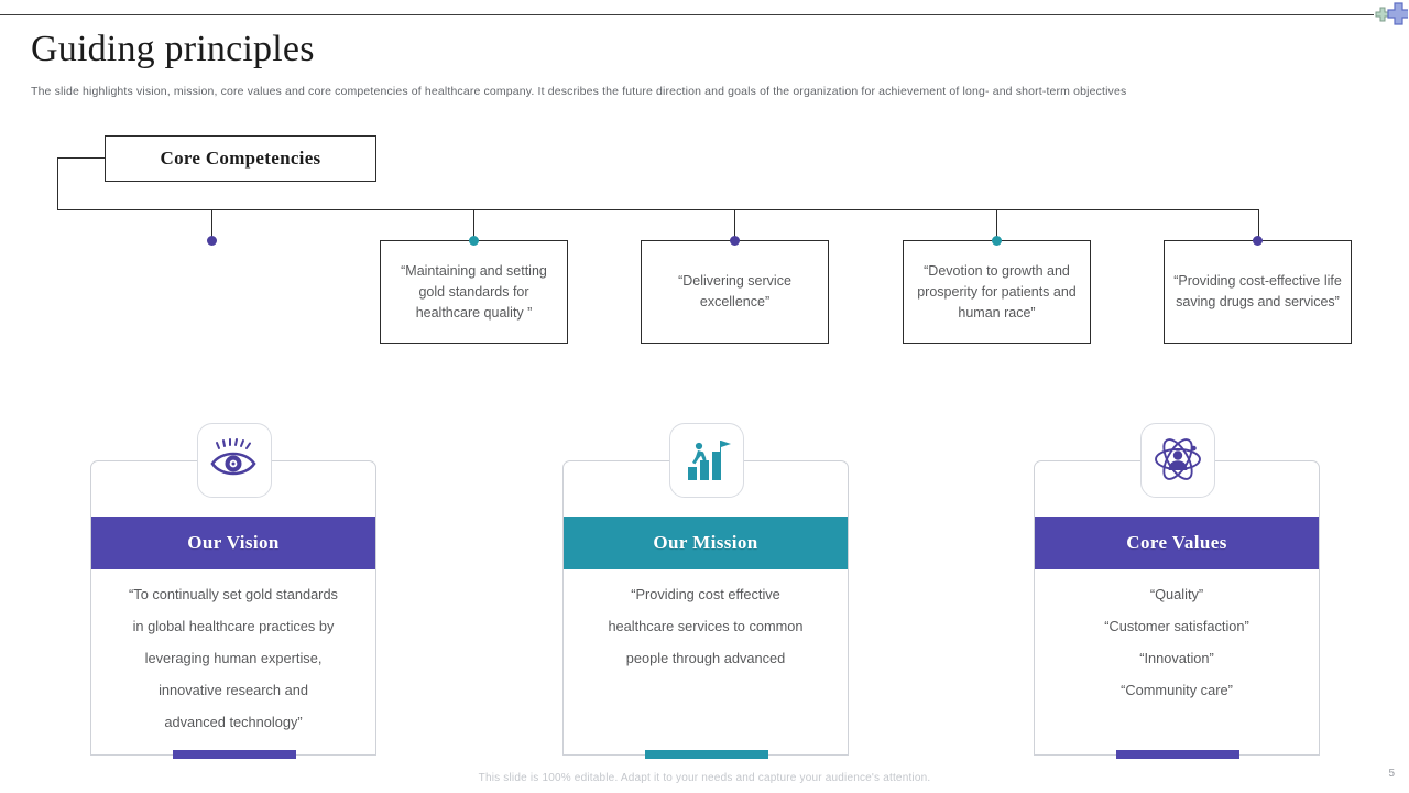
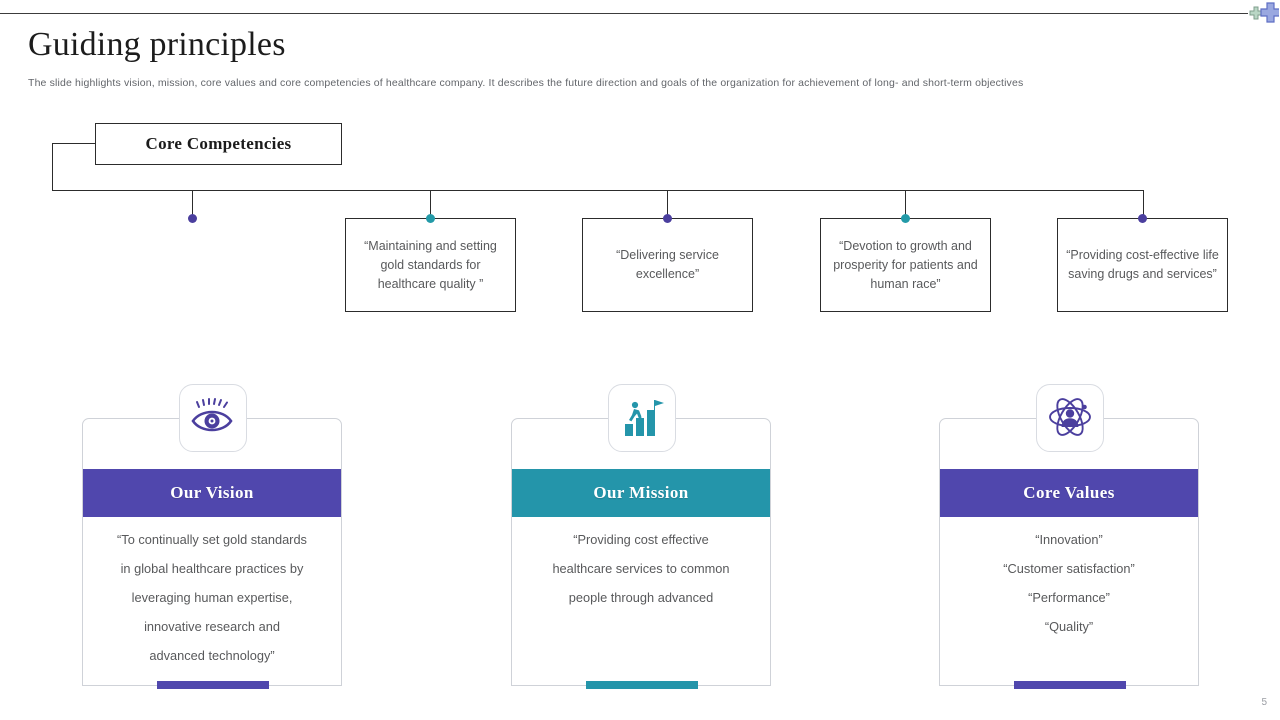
  Guiding principles
  The slide highlights vision, mission, core values and core competencies of healthcare company. It describes the future direction and goals of the organization for achievement of long- and short-term objectives
  Core Competencies
  “Maintaining and setting gold standards for healthcare quality ”
  “Delivering service excellence”
  “Devotion to growth and prosperity for patients and human race”
  “Providing cost-effective life saving drugs and services”
  Our Vision
  “To continually set gold standards
  in global healthcare practices by
  leveraging human expertise,
  innovative research and
  advanced technology”
  Our Mission
  “Providing cost effective
  healthcare services to common
  people through advanced
  Core Values
- “Quality”
+ “Innovation”
  “Customer satisfaction”
+ “Performance”
- “Innovation”
+ “Quality”
- “Community care”
- This slide is 100% editable. Adapt it to your needs and capture your audience's attention.
  5
